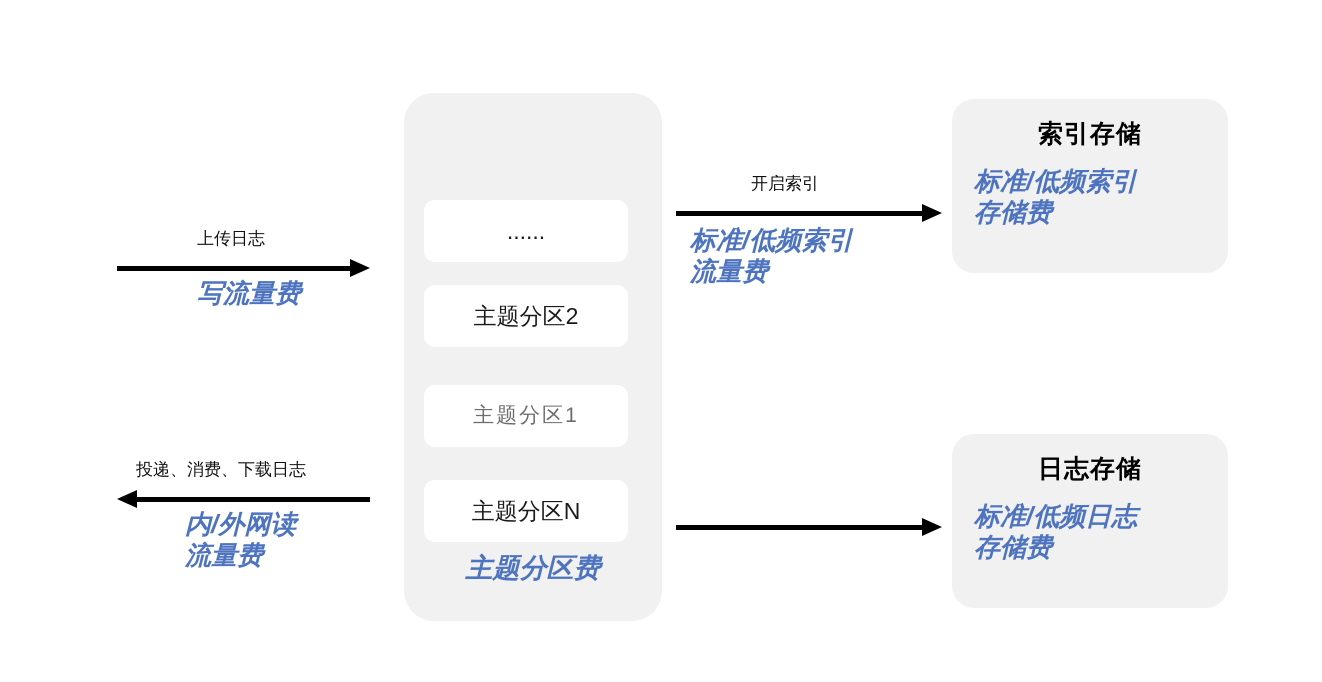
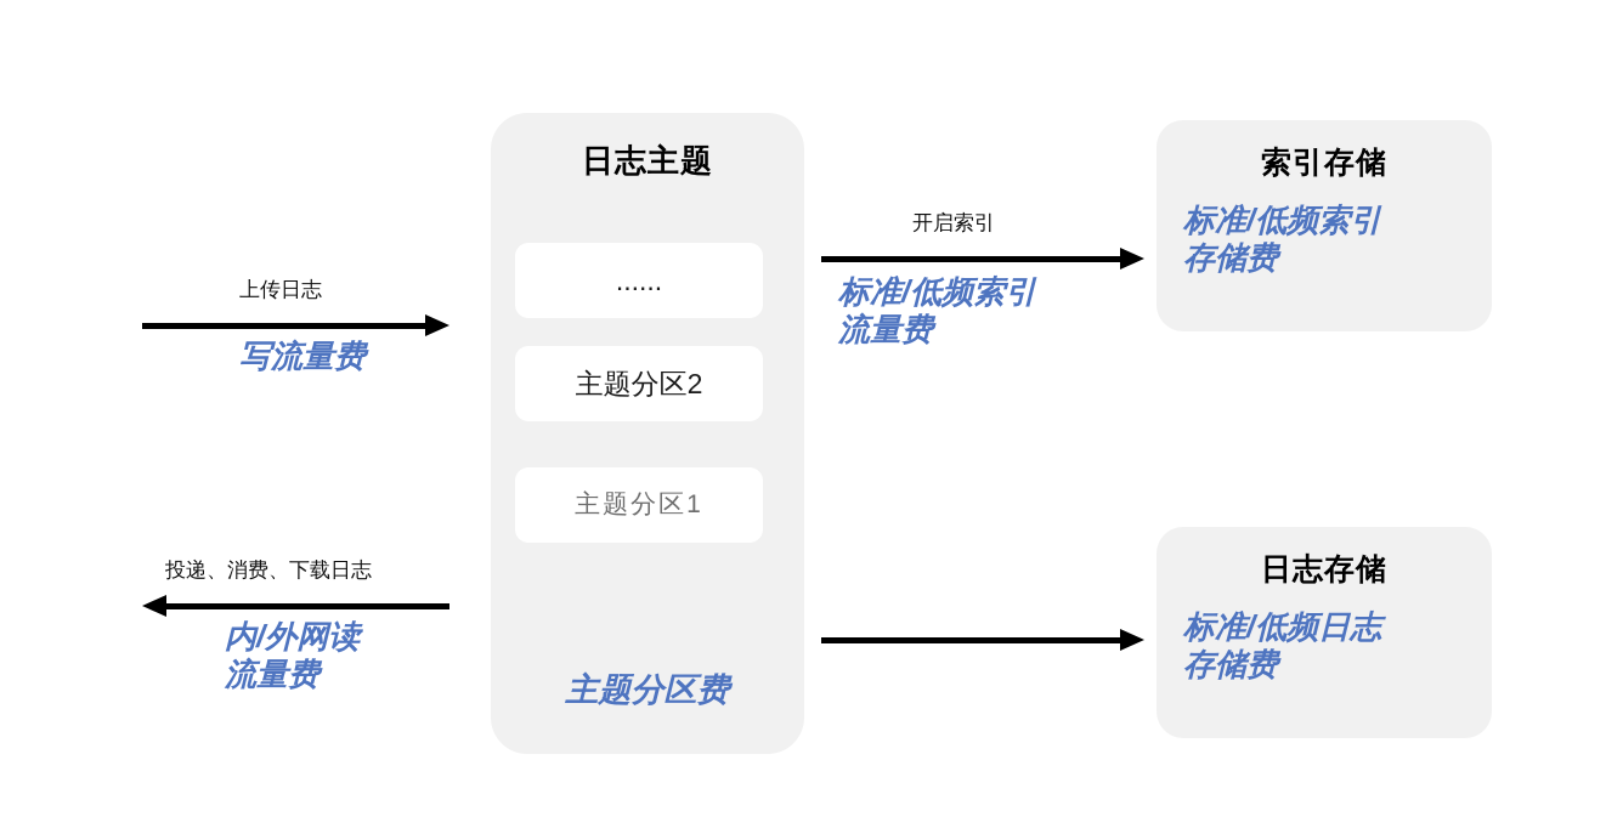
+ 日志主题
  ......
  主题分区2
  主题分区1
- 主题分区N
  主题分区费
  索引存储
  标准/低频索引
  存储费
  日志存储
  标准/低频日志
  存储费
  上传日志
  写流量费
  投递、消费、下载日志
  内/外网读
  流量费
  开启索引
  标准/低频索引
  流量费
